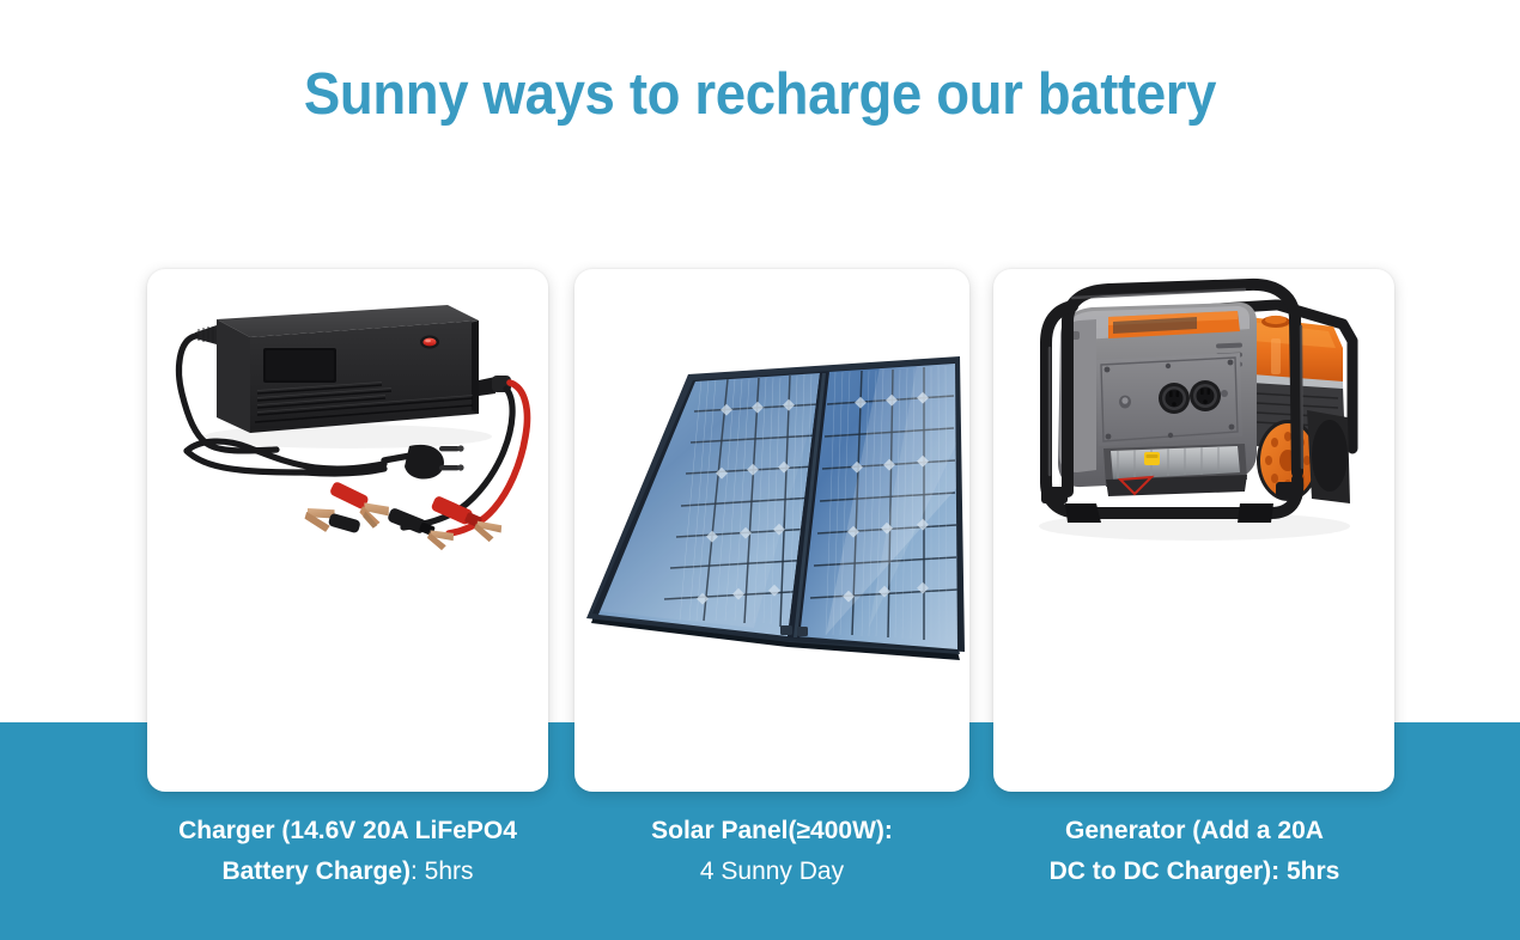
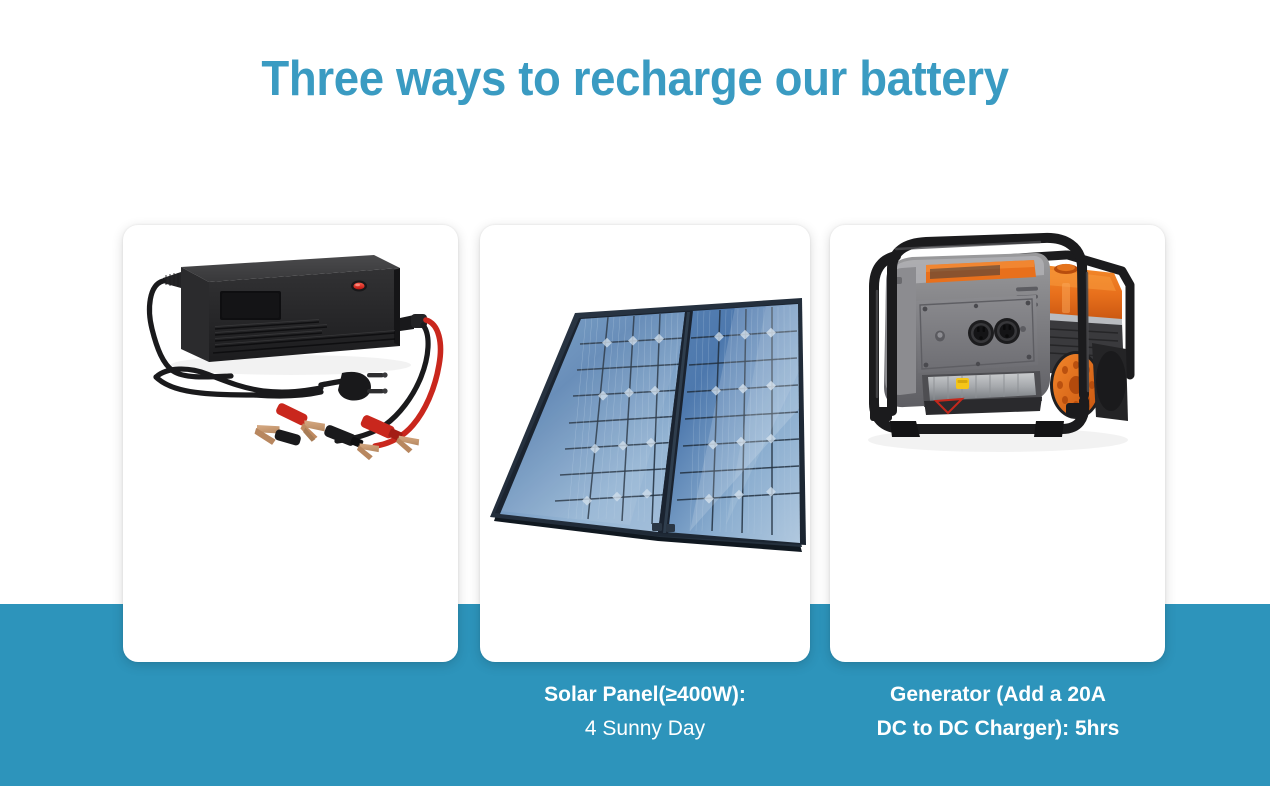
- Sunny ways to recharge our battery
+ Three ways to recharge our battery
- Charger (14.6V 20A LiFePO4
- Battery Charge): 5hrs
  Solar Panel(≥400W):
  4 Sunny Day
  Generator (Add a 20A
  DC to DC Charger): 5hrs
